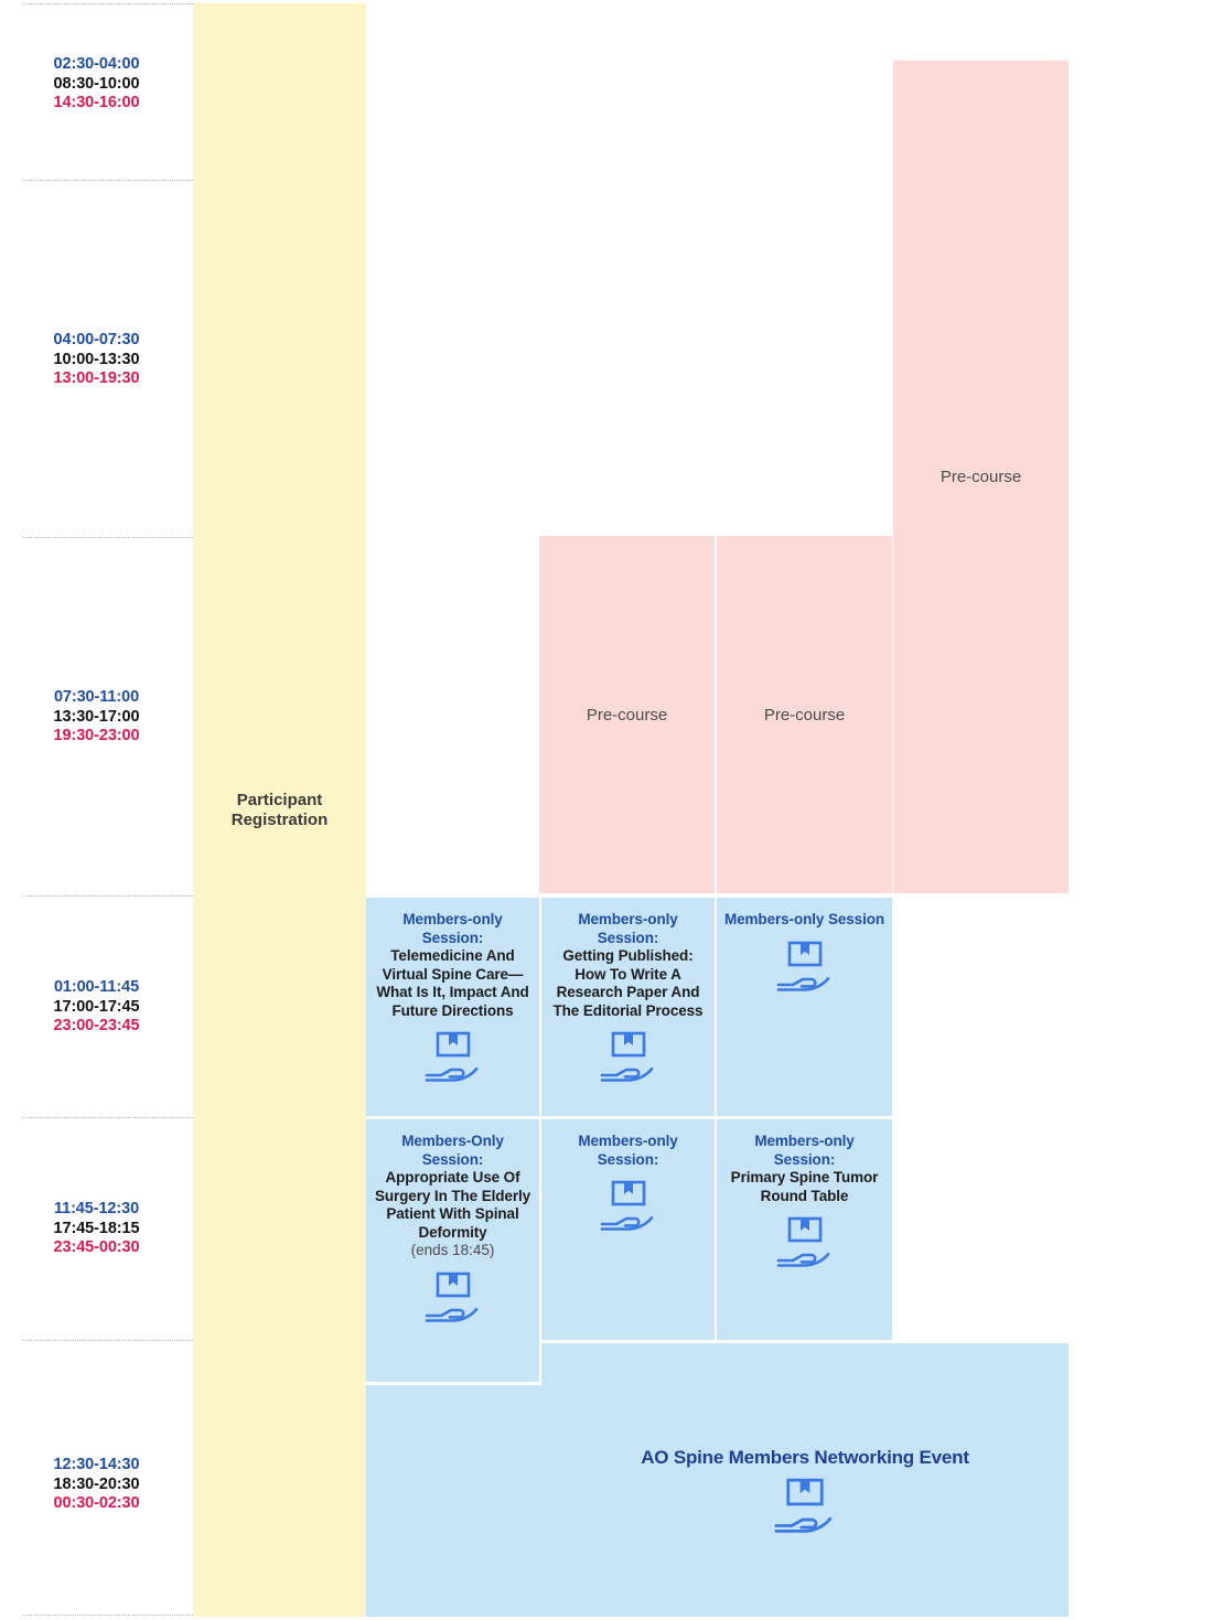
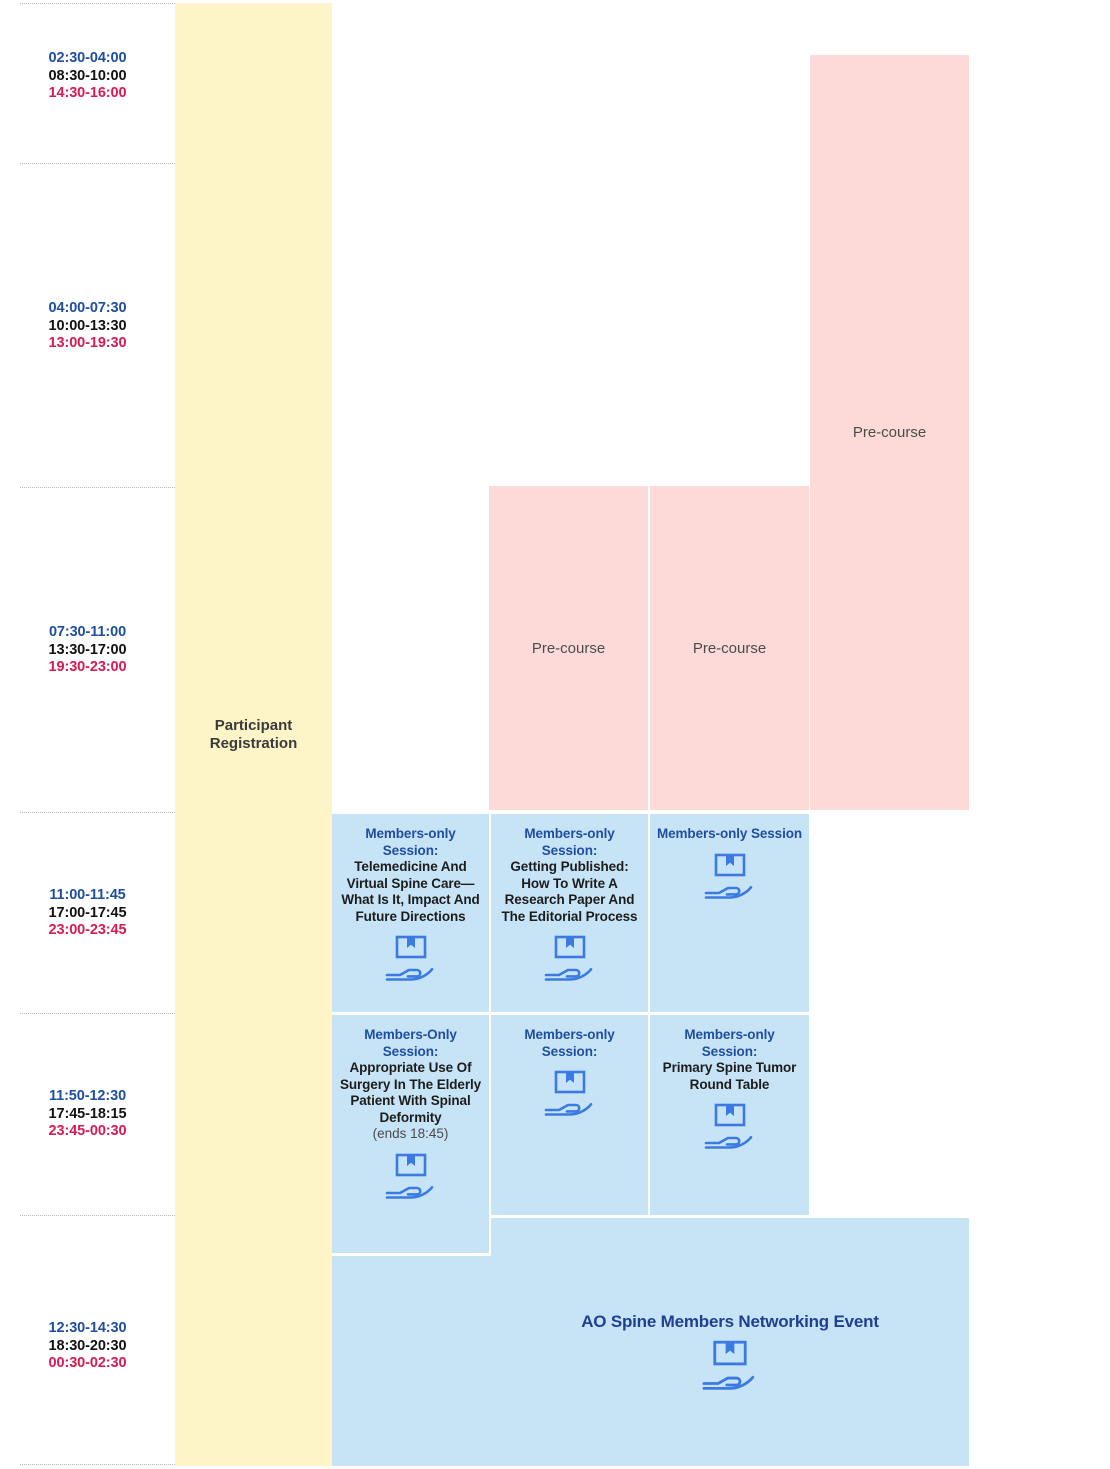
  02:30-04:00
  08:30-10:00
  14:30-16:00
  04:00-07:30
  10:00-13:30
  13:00-19:30
  07:30-11:00
  13:30-17:00
  19:30-23:00
- 01:00-11:45
+ 11:00-11:45
  17:00-17:45
  23:00-23:45
- 11:45-12:30
+ 11:50-12:30
  17:45-18:15
  23:45-00:30
  12:30-14:30
  18:30-20:30
  00:30-02:30
  Participant
  Registration
  Pre-course
  Pre-course
  Pre-course
  Members-only Session:
  Telemedicine And Virtual Spine Care—What Is It, Impact And Future Directions
  Members-only Session:
  Getting Published: How To Write A Research Paper And The Editorial Process
  Members-only Session
  Members-Only Session:
  Appropriate Use Of Surgery In The Elderly Patient With Spinal Deformity
  (ends 18:45)
  Members-only Session:
  Members-only Session:
  Primary Spine Tumor Round Table
  AO Spine Members Networking Event
